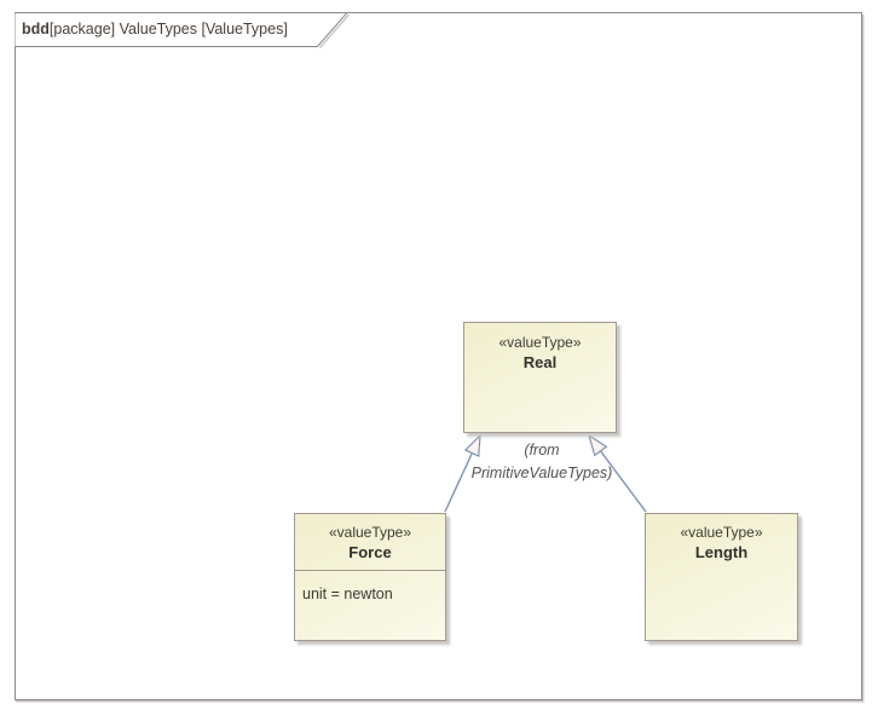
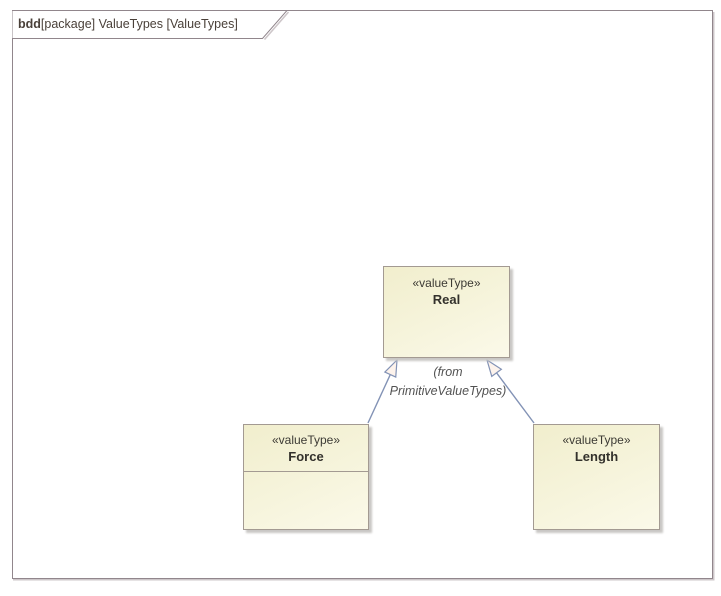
  bdd[package] ValueTypes [ValueTypes]
  «valueType»
  Real
  «valueType»
  Force
- unit = newton
  «valueType»
  Length
  (from
  PrimitiveValueTypes)
